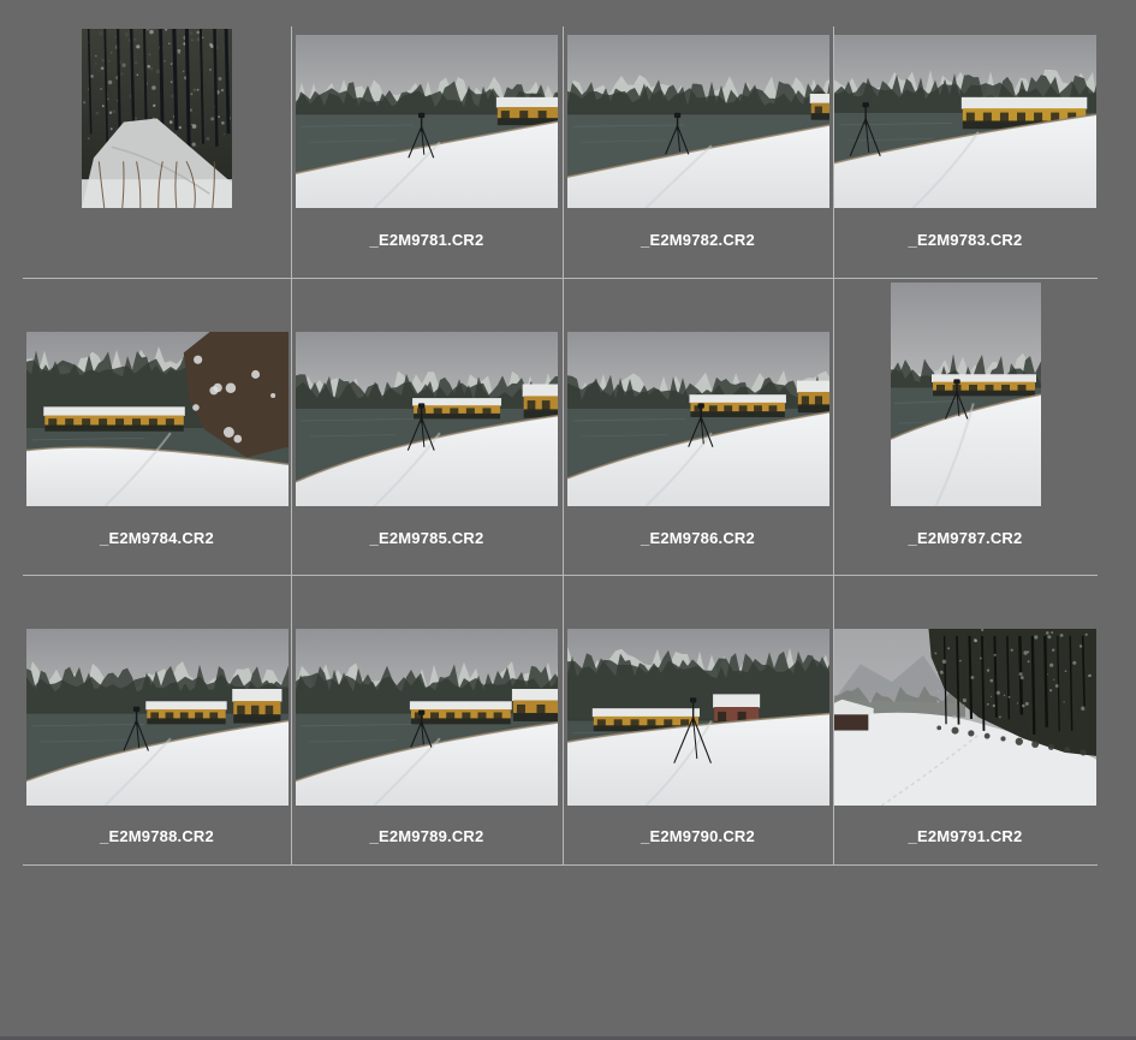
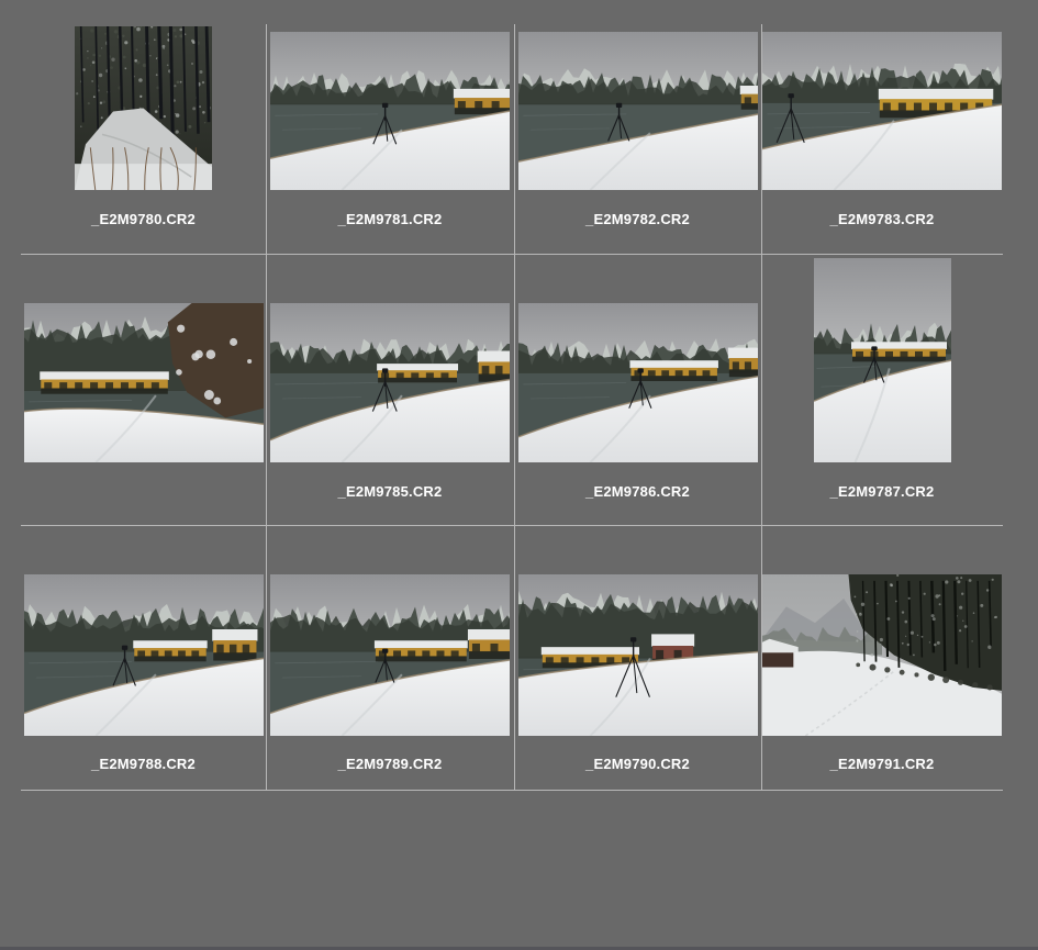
+ _E2M9780.CR2
  _E2M9781.CR2
  _E2M9782.CR2
  _E2M9783.CR2
- _E2M9784.CR2
  _E2M9785.CR2
  _E2M9786.CR2
  _E2M9787.CR2
  _E2M9788.CR2
  _E2M9789.CR2
  _E2M9790.CR2
  _E2M9791.CR2
